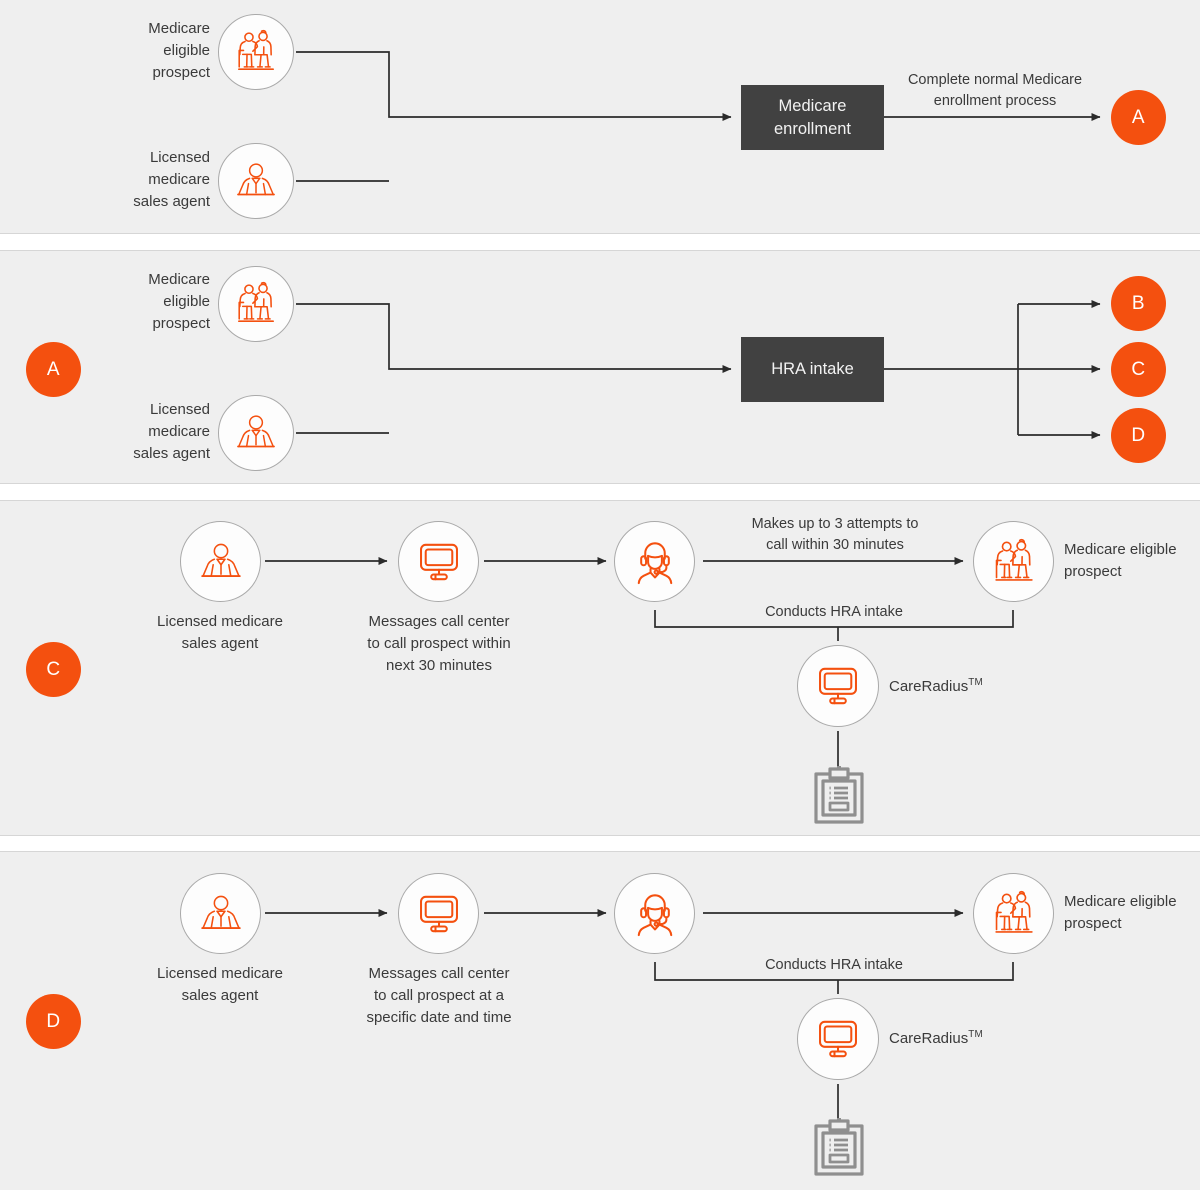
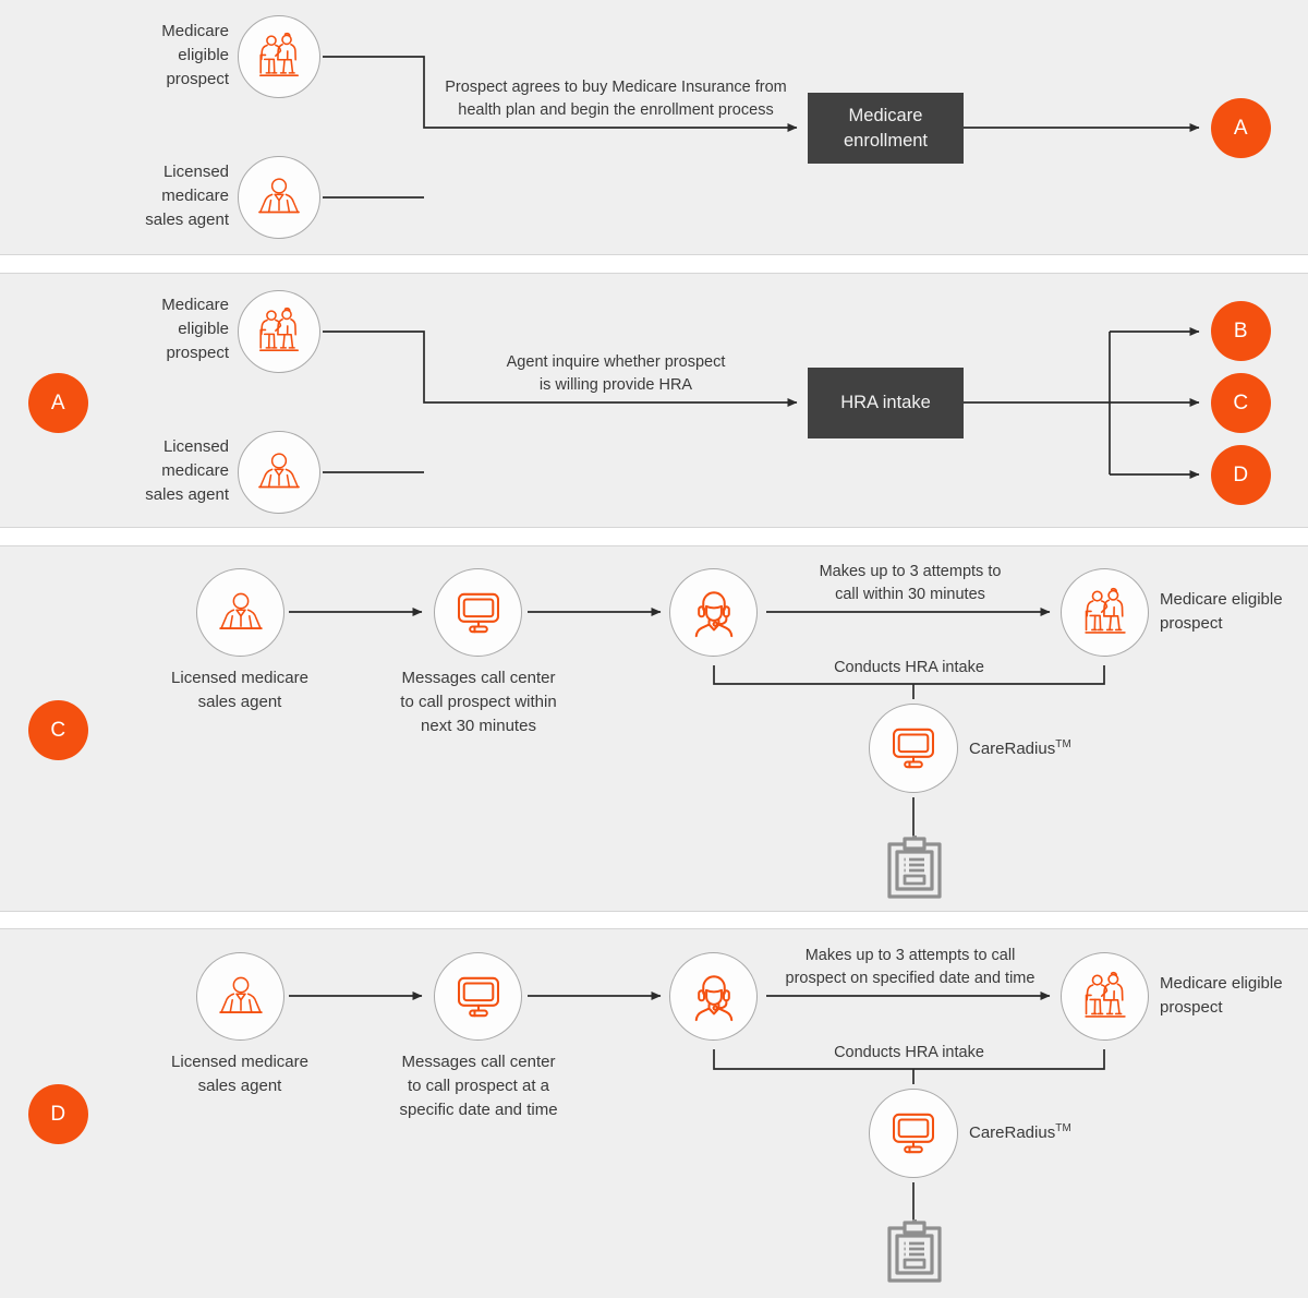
  Medicare
  eligible
  prospect
  Licensed
  medicare
  sales agent
+ Prospect agrees to buy Medicare Insurance from
+ health plan and begin the enrollment process
  Medicare
  enrollment
- Complete normal Medicare
- enrollment process
  A
  A
  Medicare
  eligible
  prospect
  Licensed
  medicare
  sales agent
+ Agent inquire whether prospect
+ is willing provide HRA
  HRA intake
  B
  C
  D
  C
  Licensed medicare
  sales agent
  Messages call center
  to call prospect within
  next 30 minutes
  Makes up to 3 attempts to
  call within 30 minutes
  Medicare eligible
  prospect
  Conducts HRA intake
  CareRadiusTM
  D
  Licensed medicare
  sales agent
  Messages call center
  to call prospect at a
  specific date and time
+ Makes up to 3 attempts to call
+ prospect on specified date and time
  Medicare eligible
  prospect
  Conducts HRA intake
  CareRadiusTM
